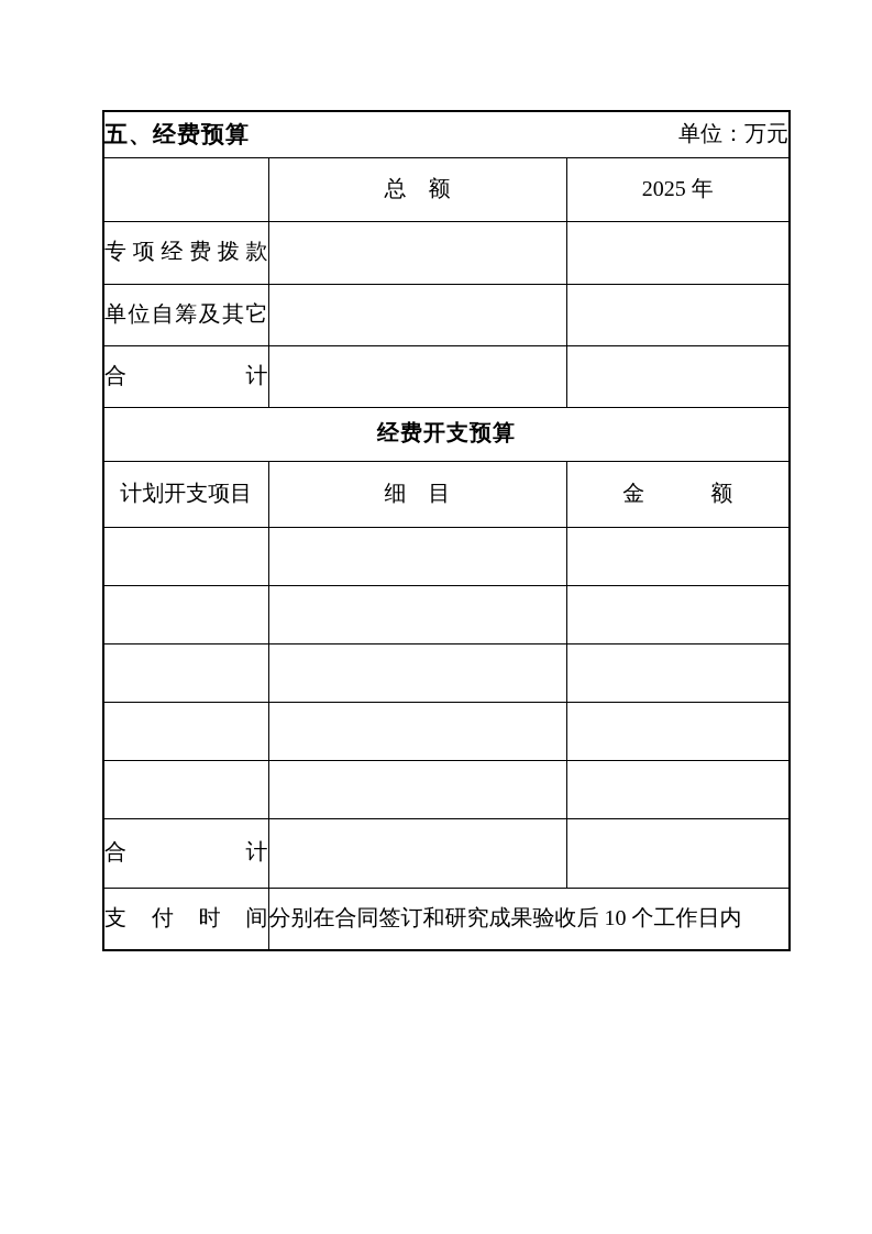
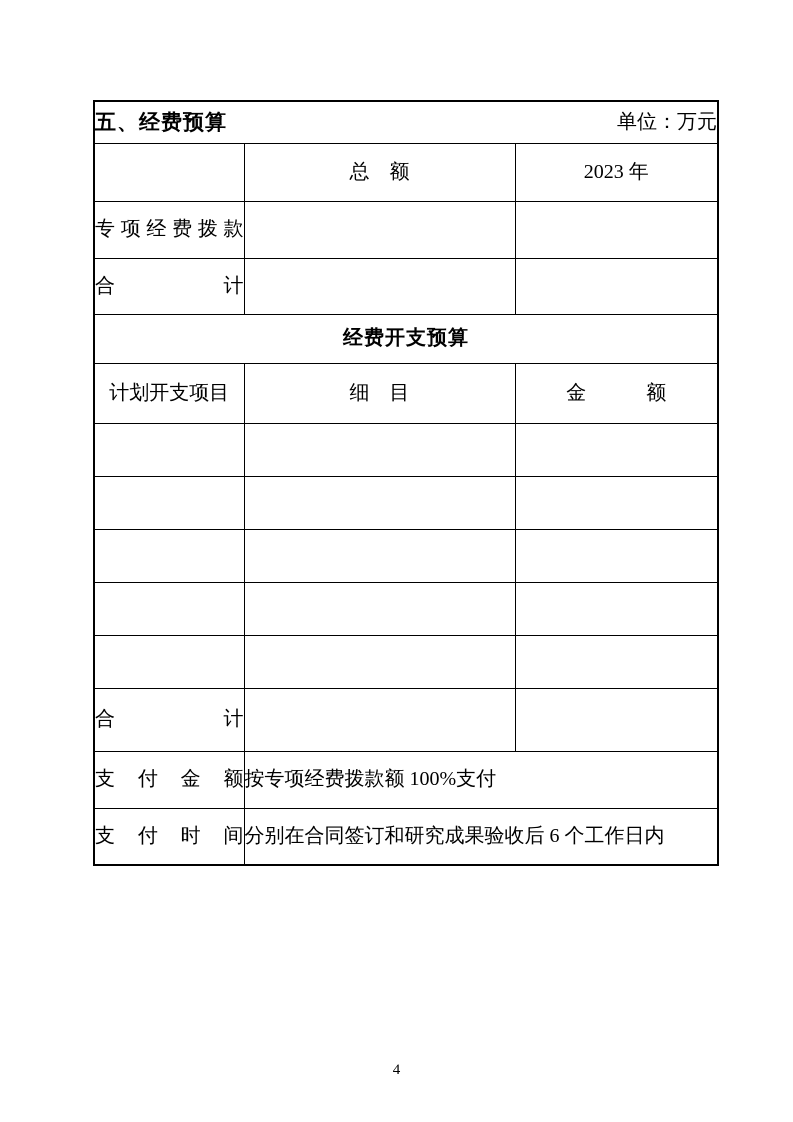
  五、经费预算 单位：万元
- 	总 额	2025 年
+ 	总 额	2023 年
  专项经费拨款
- 单位自筹及其它
  合计
  经费开支预算
  计划开支项目	细 目	金 额
  合计
+ 支付金额	按专项经费拨款额 100%支付
- 支付时间	分别在合同签订和研究成果验收后 10 个工作日内
+ 支付时间	分别在合同签订和研究成果验收后 6 个工作日内
+ 4
